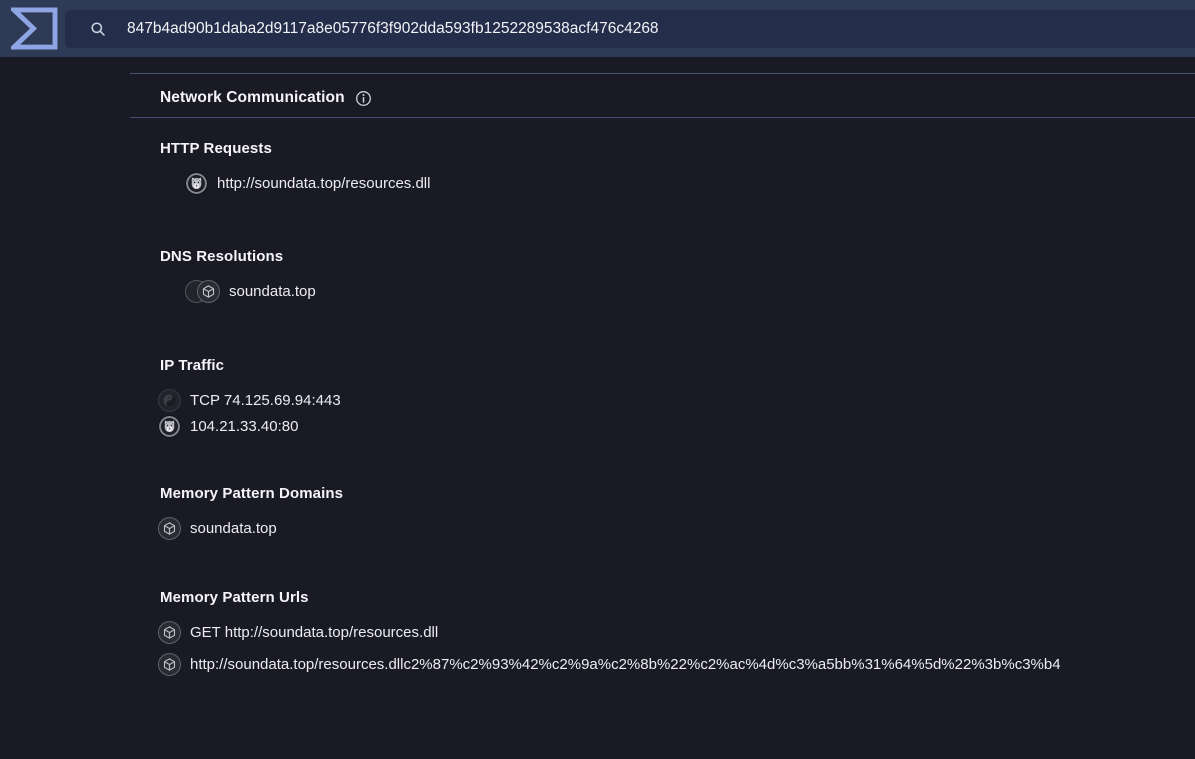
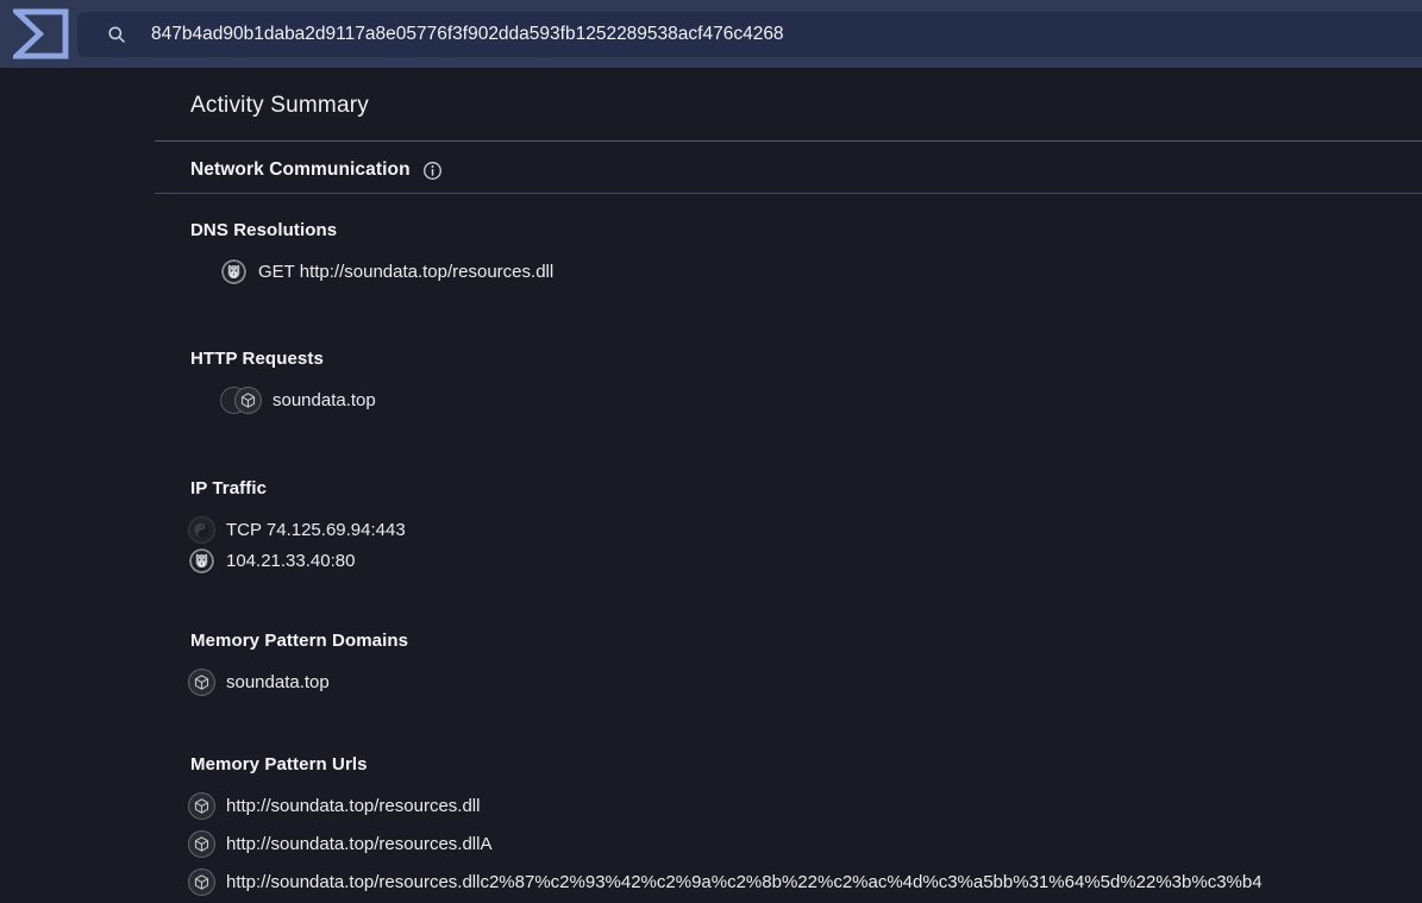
  847b4ad90b1daba2d9117a8e05776f3f902dda593fb1252289538acf476c4268
+ Activity Summary
  Network Communication
- HTTP Requests
+ DNS Resolutions
- http://soundata.top/resources.dll
+ GET http://soundata.top/resources.dll
- DNS Resolutions
+ HTTP Requests
  soundata.top
  IP Traffic
  TCP 74.125.69.94:443
  104.21.33.40:80
  Memory Pattern Domains
  soundata.top
  Memory Pattern Urls
- GET http://soundata.top/resources.dll
+ http://soundata.top/resources.dll
+ http://soundata.top/resources.dllA
  http://soundata.top/resources.dllc2%87%c2%93%42%c2%9a%c2%8b%22%c2%ac%4d%c3%a5bb%31%64%5d%22%3b%c3%b4
